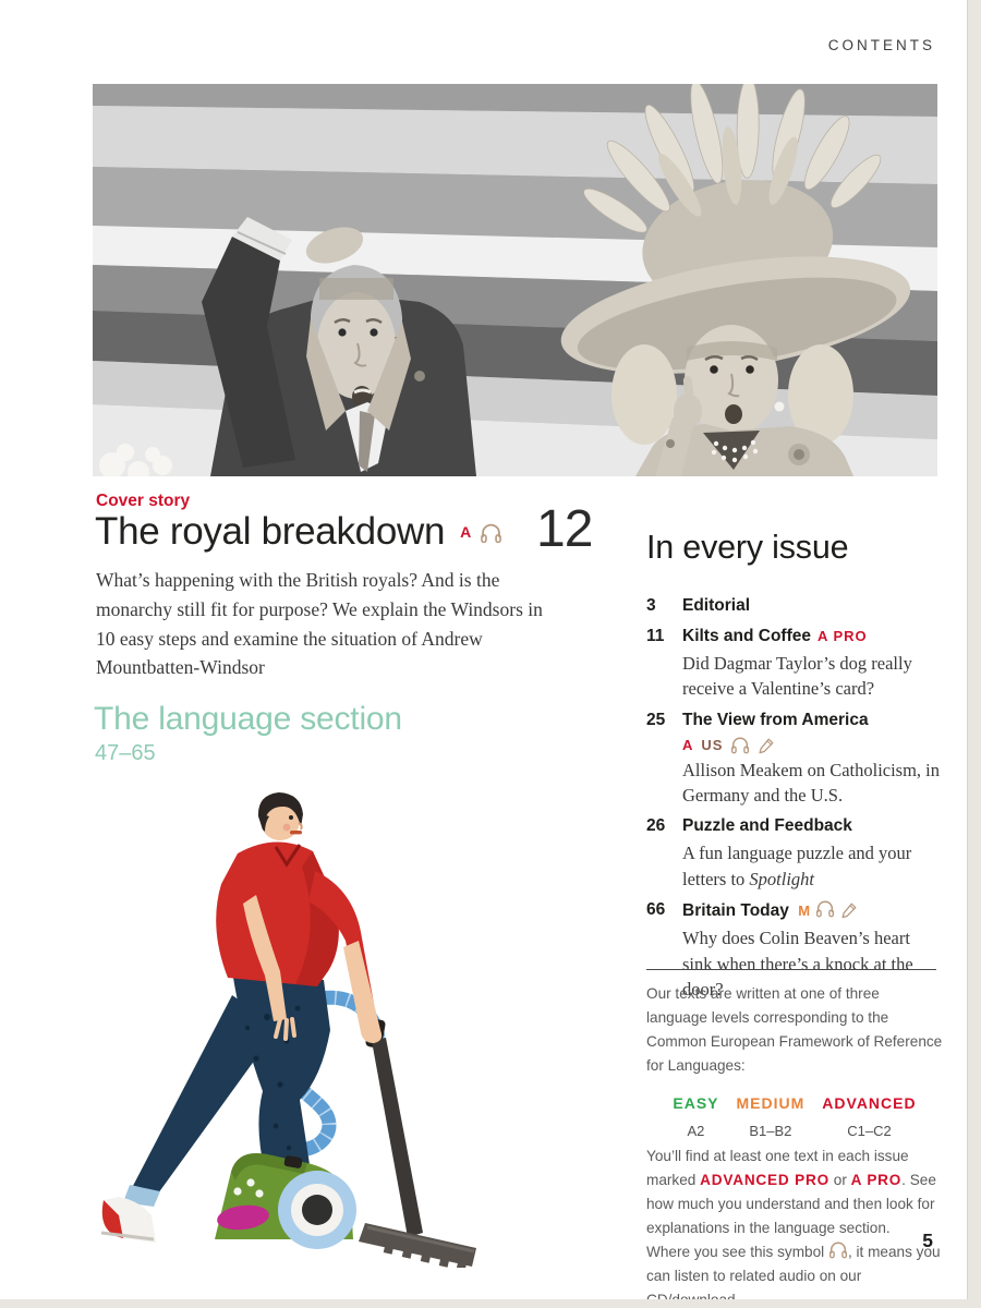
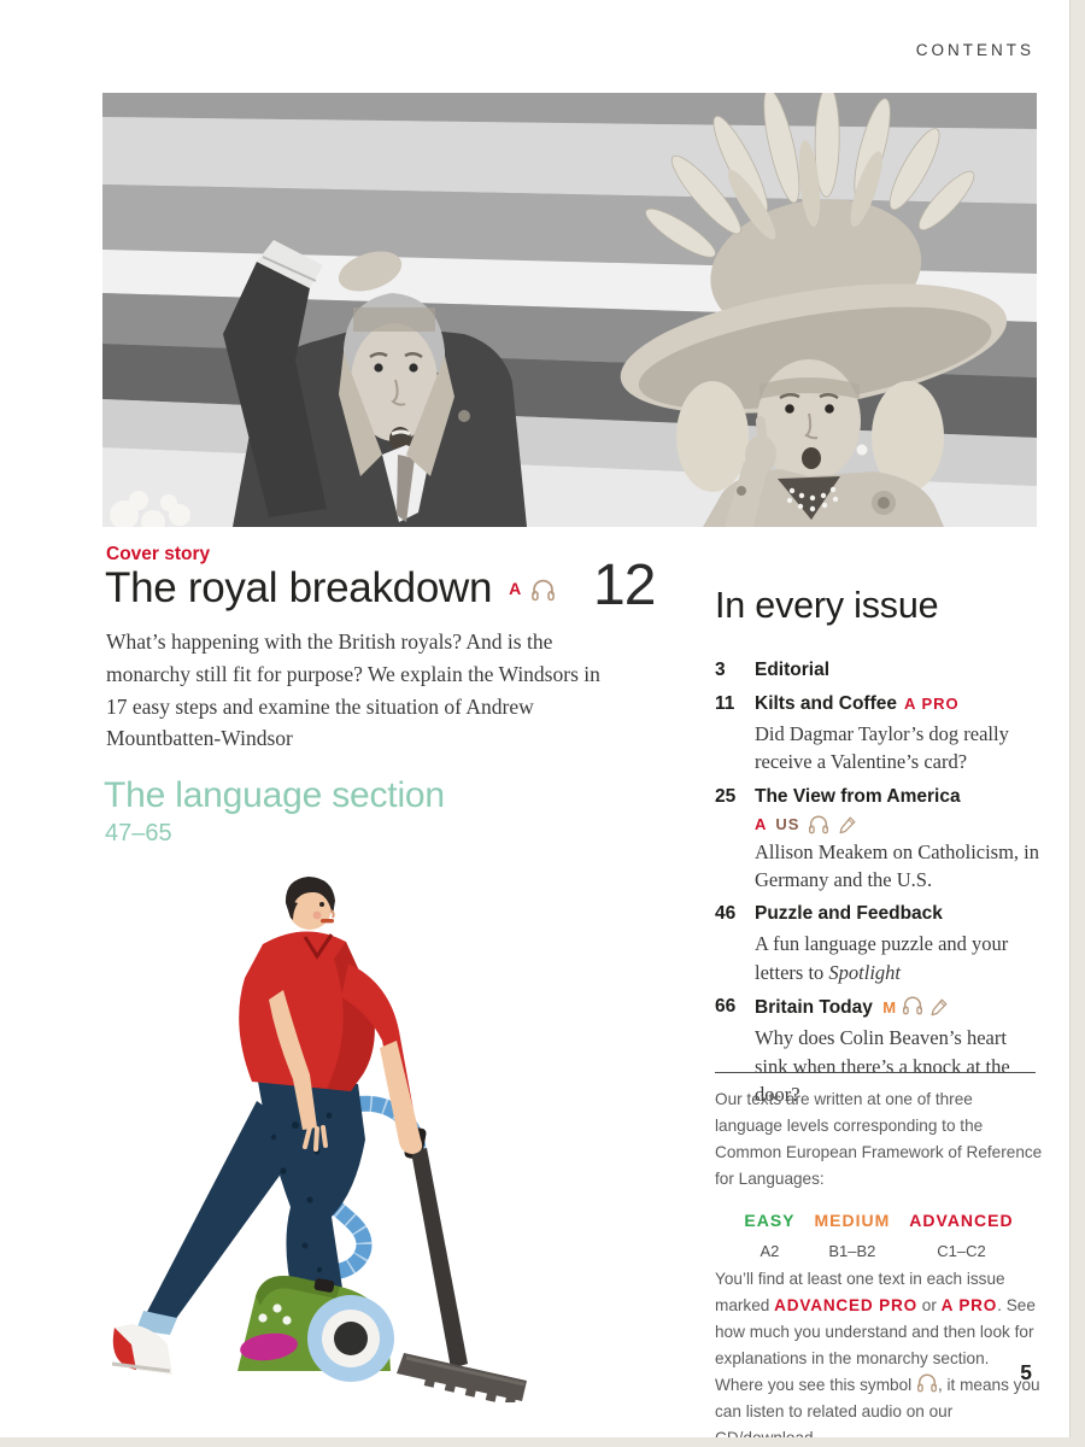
  CONTENTS
  Cover story
  The royal breakdown
  A
  12
- What’s happening with the British royals? And is the monarchy still fit for purpose? We explain the Windsors in 10 easy steps and examine the situation of Andrew Mountbatten-Windsor
+ What’s happening with the British royals? And is the monarchy still fit for purpose? We explain the Windsors in 17 easy steps and examine the situation of Andrew Mountbatten-Windsor
  The language section
  47–65
  In every issue
  3
  Editorial
  11
  Kilts and Coffee A PRO
  Did Dagmar Taylor’s dog really receive a Valentine’s card?
  25
  The View from America
  A
  US
  Allison Meakem on Catholicism, in Germany and the U.S.
- 26
+ 46
  Puzzle and Feedback
  A fun language puzzle and your letters to Spotlight
  66
  Britain Today M
  Why does Colin Beaven’s heart sink when there’s a knock at the door?
  Our texts are written at one of three language levels corresponding to the Common European Framework of Reference for Languages:
  EASY
  A2
  MEDIUM
  B1–B2
  ADVANCED
  C1–C2
- You’ll find at least one text in each issue marked ADVANCED PRO or A PRO. See how much you understand and then look for explanations in the language section.
+ You’ll find at least one text in each issue marked ADVANCED PRO or A PRO. See how much you understand and then look for explanations in the monarchy section.
  Where you see this symbol , it means you can listen to related audio on our
  5
